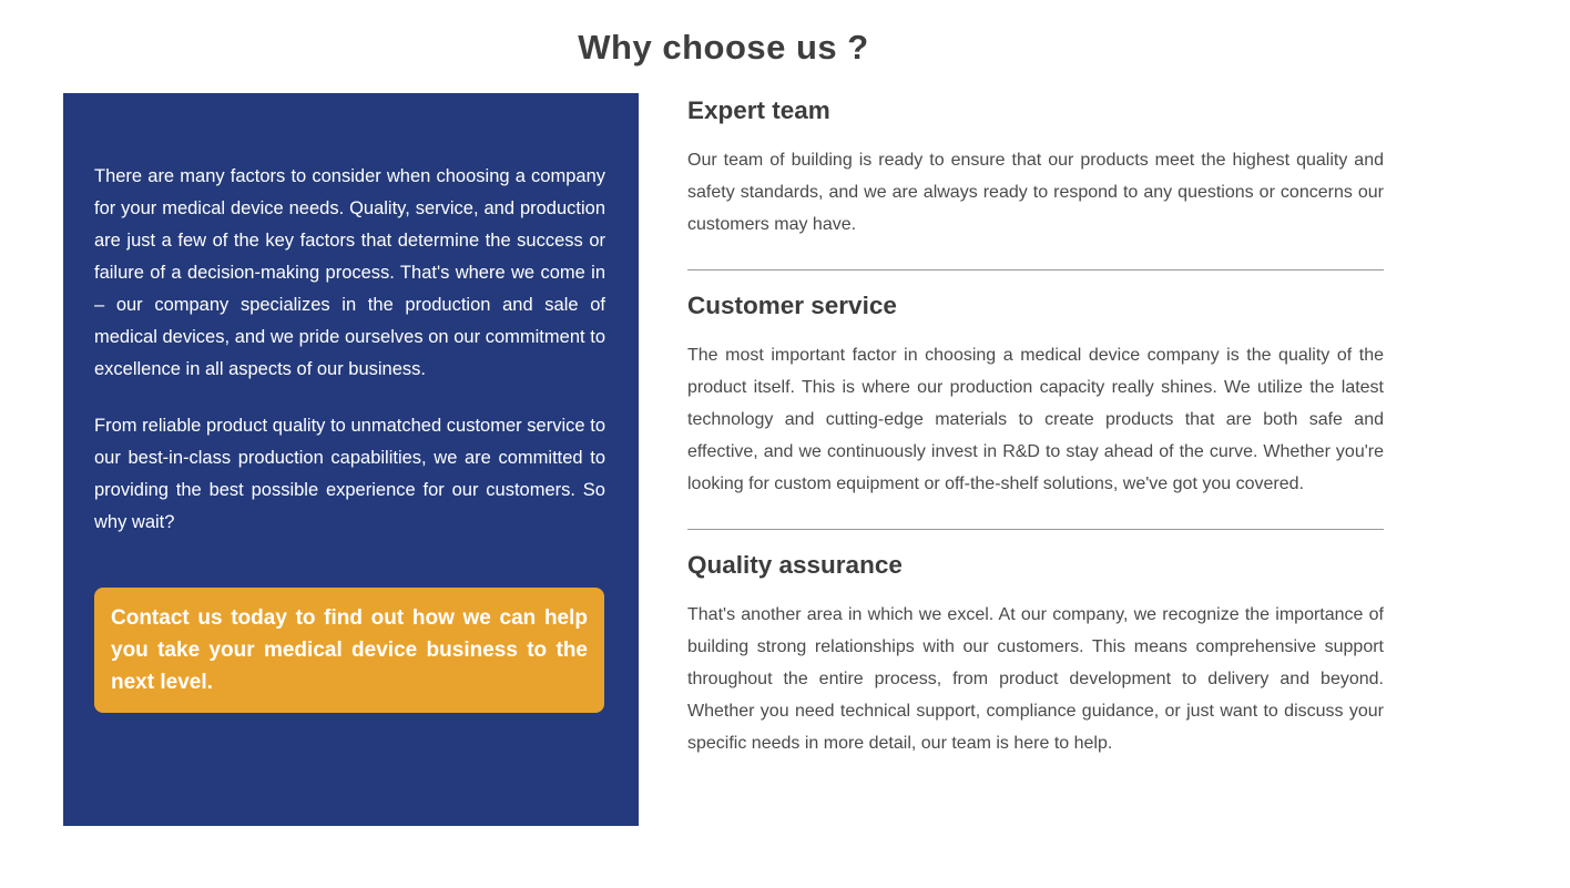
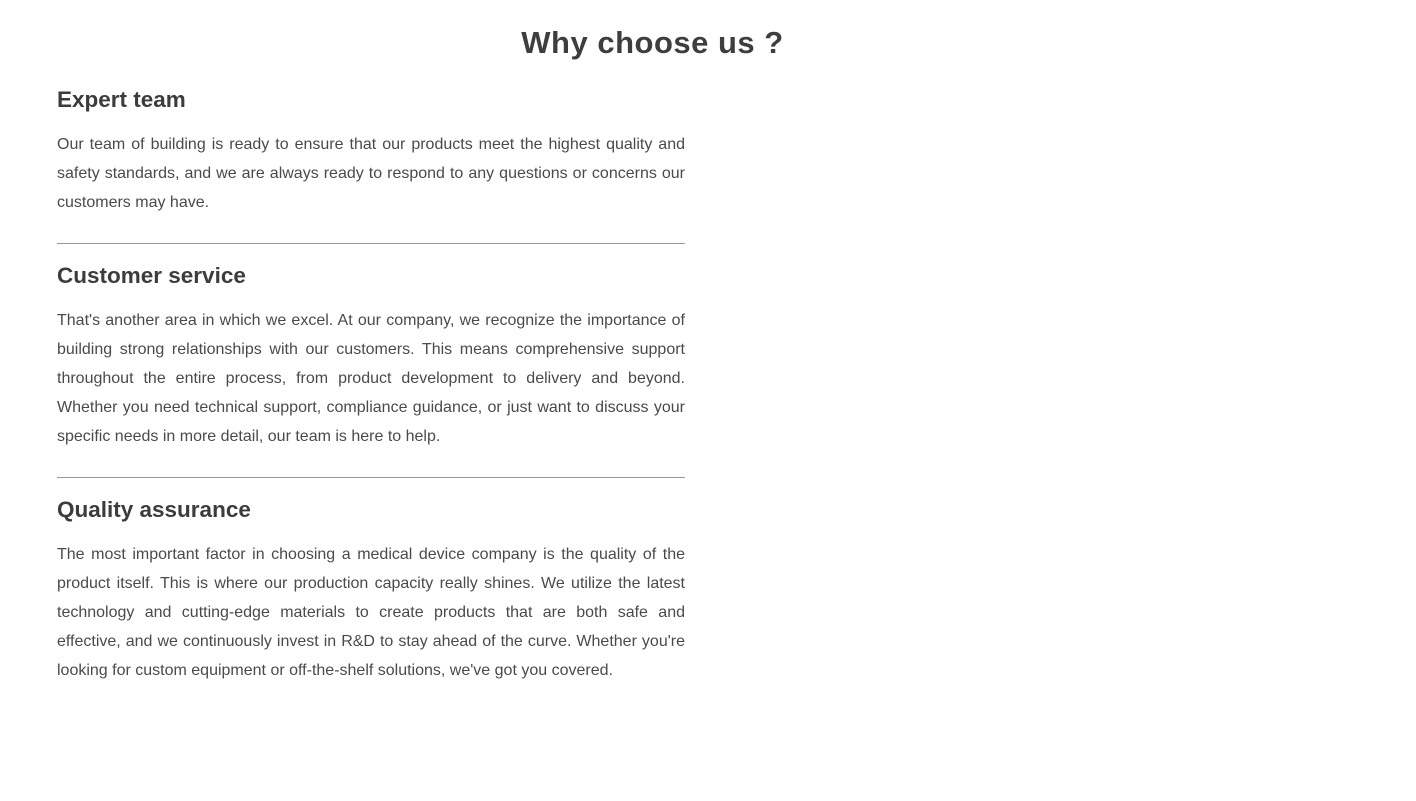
  Why choose us ?
- There are many factors to consider when choosing a company for your medical device needs. Quality, service, and production are just a few of the key factors that determine the success or failure of a decision-making process. That's where we come in – our company specializes in the production and sale of medical devices, and we pride ourselves on our commitment to excellence in all aspects of our business.
- From reliable product quality to unmatched customer service to our best-in-class production capabilities, we are committed to providing the best possible experience for our customers. So why wait?
- Contact us today to find out how we can help you take your medical device business to the next level.
  Expert team
  Our team of building is ready to ensure that our products meet the highest quality and safety standards, and we are always ready to respond to any questions or concerns our customers may have.
  Customer service
- The most important factor in choosing a medical device company is the quality of the product itself. This is where our production capacity really shines. We utilize the latest technology and cutting-edge materials to create products that are both safe and effective, and we continuously invest in R&D to stay ahead of the curve. Whether you're looking for custom equipment or off-the-shelf solutions, we've got you covered.
+ That's another area in which we excel. At our company, we recognize the importance of building strong relationships with our customers. This means comprehensive support throughout the entire process, from product development to delivery and beyond. Whether you need technical support, compliance guidance, or just want to discuss your specific needs in more detail, our team is here to help.
  Quality assurance
- That's another area in which we excel. At our company, we recognize the importance of building strong relationships with our customers. This means comprehensive support throughout the entire process, from product development to delivery and beyond. Whether you need technical support, compliance guidance, or just want to discuss your specific needs in more detail, our team is here to help.
+ The most important factor in choosing a medical device company is the quality of the product itself. This is where our production capacity really shines. We utilize the latest technology and cutting-edge materials to create products that are both safe and effective, and we continuously invest in R&D to stay ahead of the curve. Whether you're looking for custom equipment or off-the-shelf solutions, we've got you covered.
